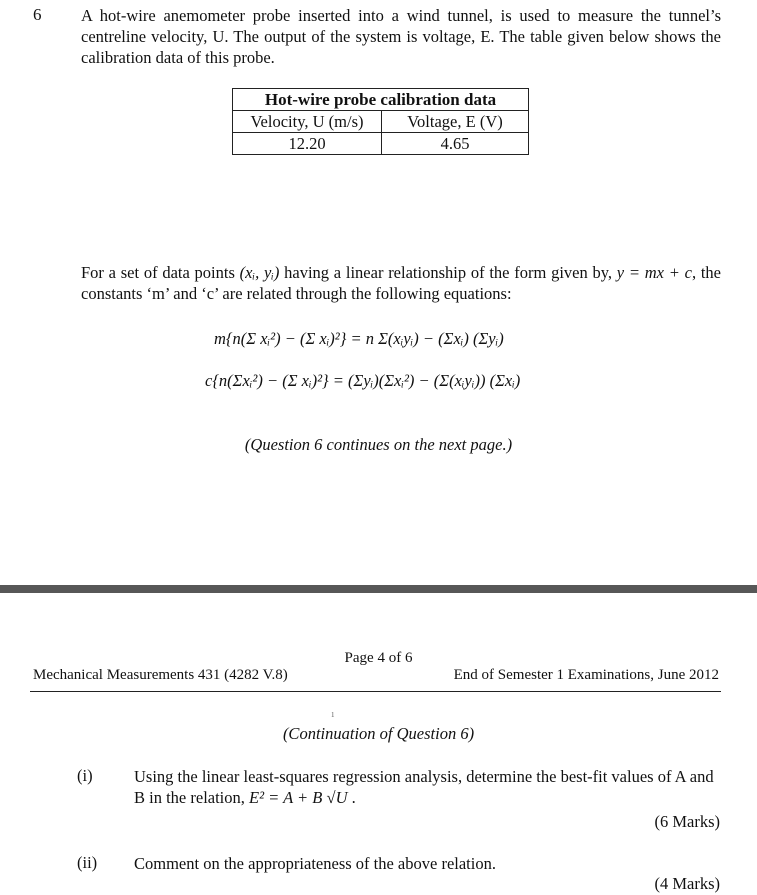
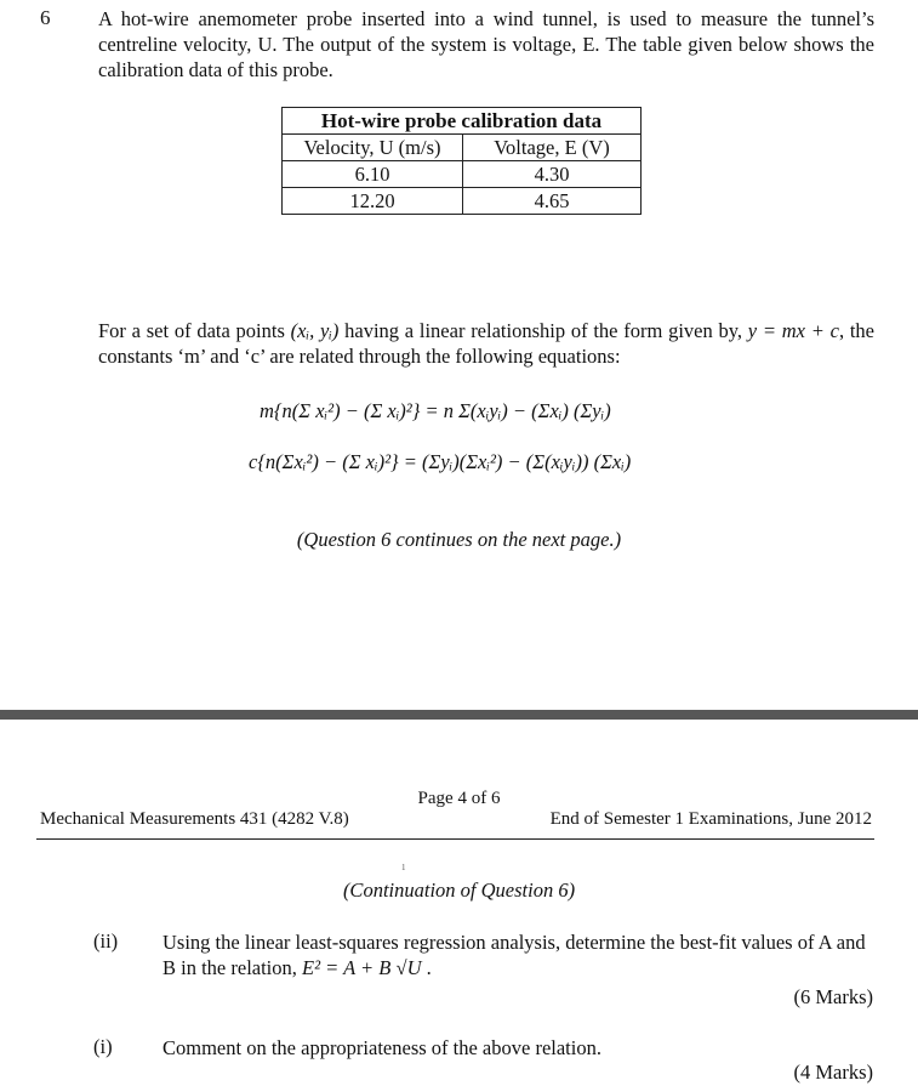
  6
  A hot-wire anemometer probe inserted into a wind tunnel, is used to measure the tunnel’s centreline velocity, U. The output of the system is voltage, E. The table given below shows the calibration data of this probe.
  Hot-wire probe calibration data
  Velocity, U (m/s)	Voltage, E (V)
+ 6.10	4.30
  12.20	4.65
  For a set of data points (xᵢ, yᵢ) having a linear relationship of the form given by, y = mx + c, the constants ‘m’ and ‘c’ are related through the following equations:
  m{n(Σ xᵢ²) − (Σ xᵢ)²} = n Σ(xᵢyᵢ) − (Σxᵢ) (Σyᵢ)
  c{n(Σxᵢ²) − (Σ xᵢ)²} = (Σyᵢ)(Σxᵢ²) − (Σ(xᵢyᵢ)) (Σxᵢ)
  (Question 6 continues on the next page.)
  Page 4 of 6
  Mechanical Measurements 431 (4282 V.8)
  End of Semester 1 Examinations, June 2012
  1
  (Continuation of Question 6)
- (i)
+ (ii)
  Using the linear least-squares regression analysis, determine the best-fit values of A and B in the relation, E² = A + B √U .
  (6 Marks)
- (ii)
+ (i)
  Comment on the appropriateness of the above relation.
  (4 Marks)
